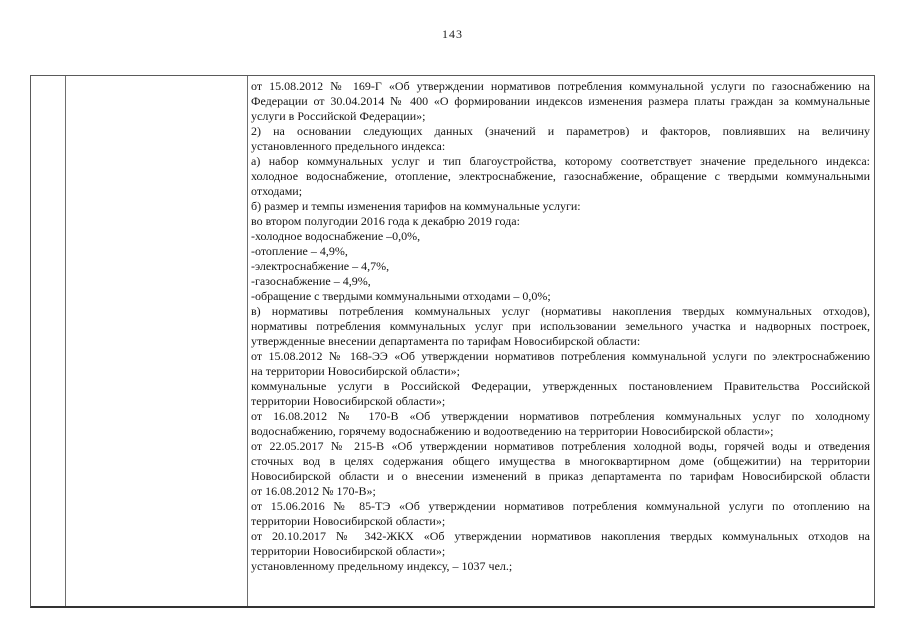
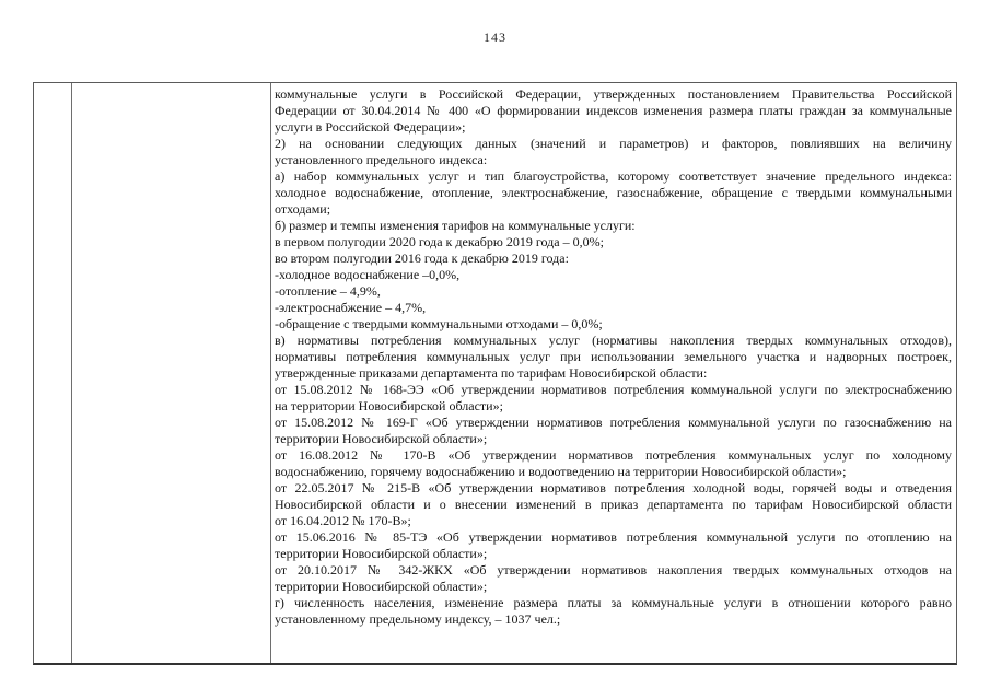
  143
- от 15.08.2012 № 169-Г «Об утверждении нормативов потребления коммунальной услуги по газоснабжению на
+ коммунальные услуги в Российской Федерации, утвержденных постановлением Правительства Российской
  Федерации от 30.04.2014 № 400 «О формировании индексов изменения размера платы граждан за коммунальные
  услуги в Российской Федерации»;
  2) на основании следующих данных (значений и параметров) и факторов, повлиявших на величину
  установленного предельного индекса:
  а) набор коммунальных услуг и тип благоустройства, которому соответствует значение предельного индекса:
  холодное водоснабжение, отопление, электроснабжение, газоснабжение, обращение с твердыми коммунальными
  отходами;
  б) размер и темпы изменения тарифов на коммунальные услуги:
+ в первом полугодии 2020 года к декабрю 2019 года – 0,0%;
  во втором полугодии 2016 года к декабрю 2019 года:
  -холодное водоснабжение –0,0%,
  -отопление – 4,9%,
  -электроснабжение – 4,7%,
- -газоснабжение – 4,9%,
  -обращение с твердыми коммунальными отходами – 0,0%;
  в) нормативы потребления коммунальных услуг (нормативы накопления твердых коммунальных отходов),
  нормативы потребления коммунальных услуг при использовании земельного участка и надворных построек,
- утвержденные внесении департамента по тарифам Новосибирской области:
+ утвержденные приказами департамента по тарифам Новосибирской области:
  от 15.08.2012 № 168-ЭЭ «Об утверждении нормативов потребления коммунальной услуги по электроснабжению
  на территории Новосибирской области»;
- коммунальные услуги в Российской Федерации, утвержденных постановлением Правительства Российской
+ от 15.08.2012 № 169-Г «Об утверждении нормативов потребления коммунальной услуги по газоснабжению на
  территории Новосибирской области»;
  от 16.08.2012 № 170-В «Об утверждении нормативов потребления коммунальных услуг по холодному
  водоснабжению, горячему водоснабжению и водоотведению на территории Новосибирской области»;
  от 22.05.2017 № 215-В «Об утверждении нормативов потребления холодной воды, горячей воды и отведения
- сточных вод в целях содержания общего имущества в многоквартирном доме (общежитии) на территории
  Новосибирской области и о внесении изменений в приказ департамента по тарифам Новосибирской области
- от 16.08.2012 № 170-В»;
+ от 16.04.2012 № 170-В»;
  от 15.06.2016 № 85-ТЭ «Об утверждении нормативов потребления коммунальной услуги по отоплению на
  территории Новосибирской области»;
  от 20.10.2017 № 342-ЖКХ «Об утверждении нормативов накопления твердых коммунальных отходов на
  территории Новосибирской области»;
+ г) численность населения, изменение размера платы за коммунальные услуги в отношении которого равно
  установленному предельному индексу, – 1037 чел.;
